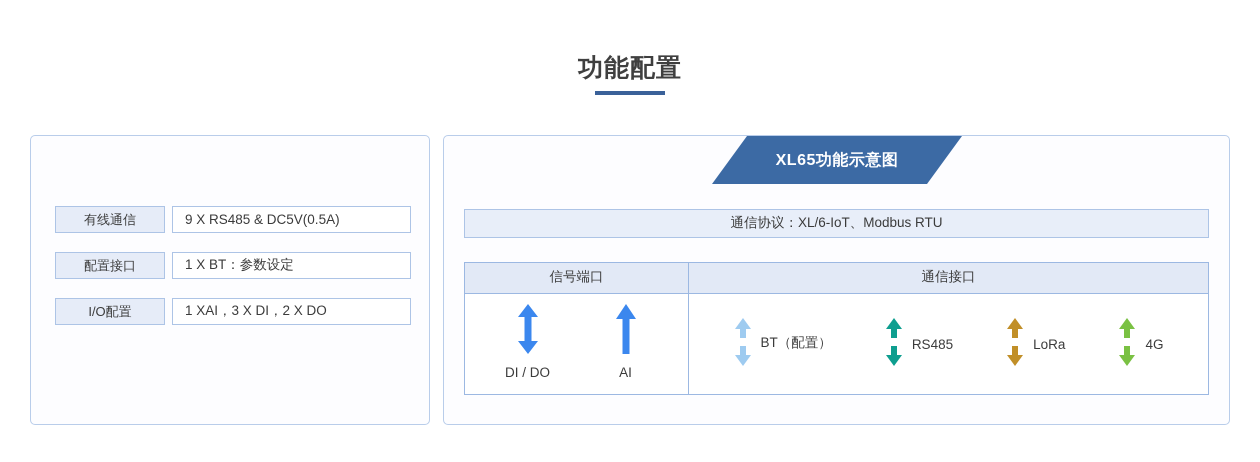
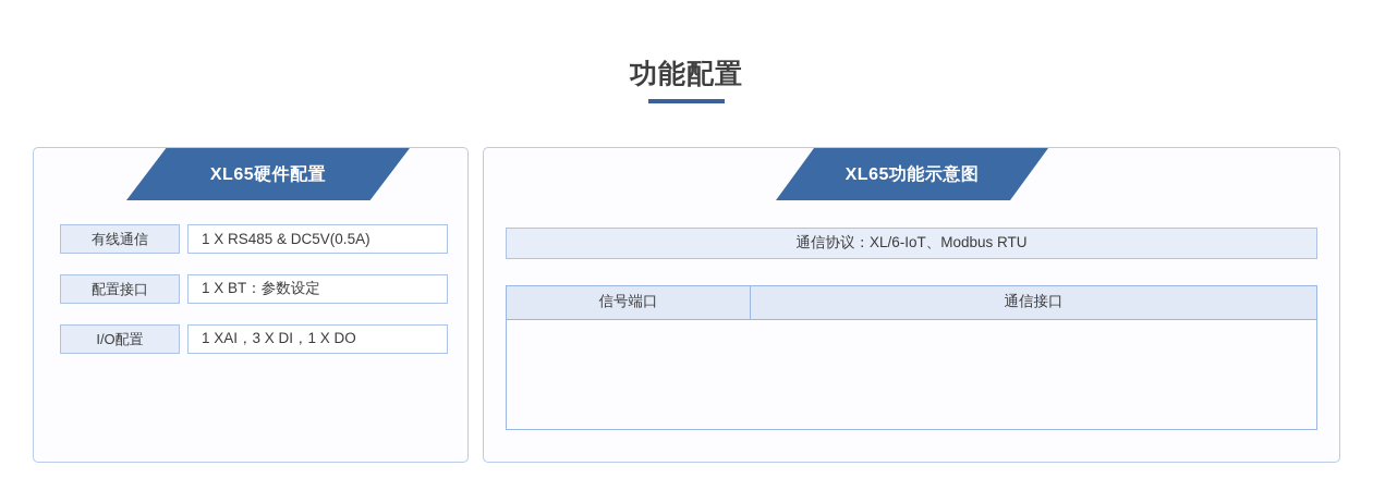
  功能配置
+ XL65硬件配置
  有线通信
- 9 X RS485 & DC5V(0.5A)
+ 1 X RS485 & DC5V(0.5A)
  配置接口
  1 X BT：参数设定
  I/O配置
- 1 XAI，3 X DI，2 X DO
+ 1 XAI，3 X DI，1 X DO
  XL65功能示意图
  通信协议：XL/6-IoT、Modbus RTU
  信号端口
  通信接口
- DI / DO
- AI
- BT（配置）
- RS485
- LoRa
- 4G
